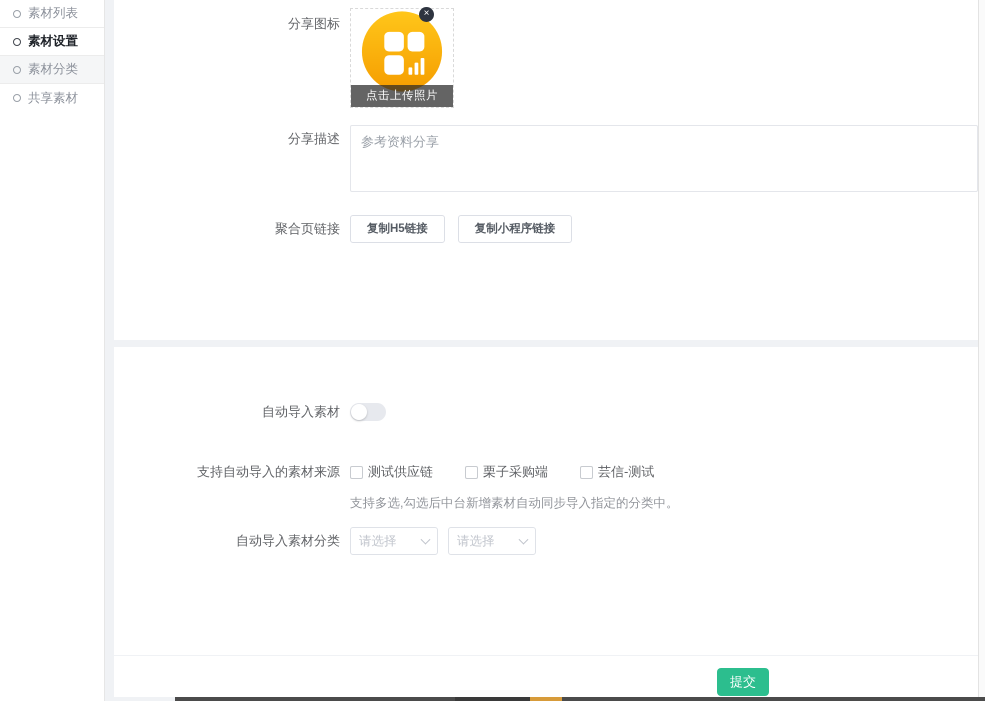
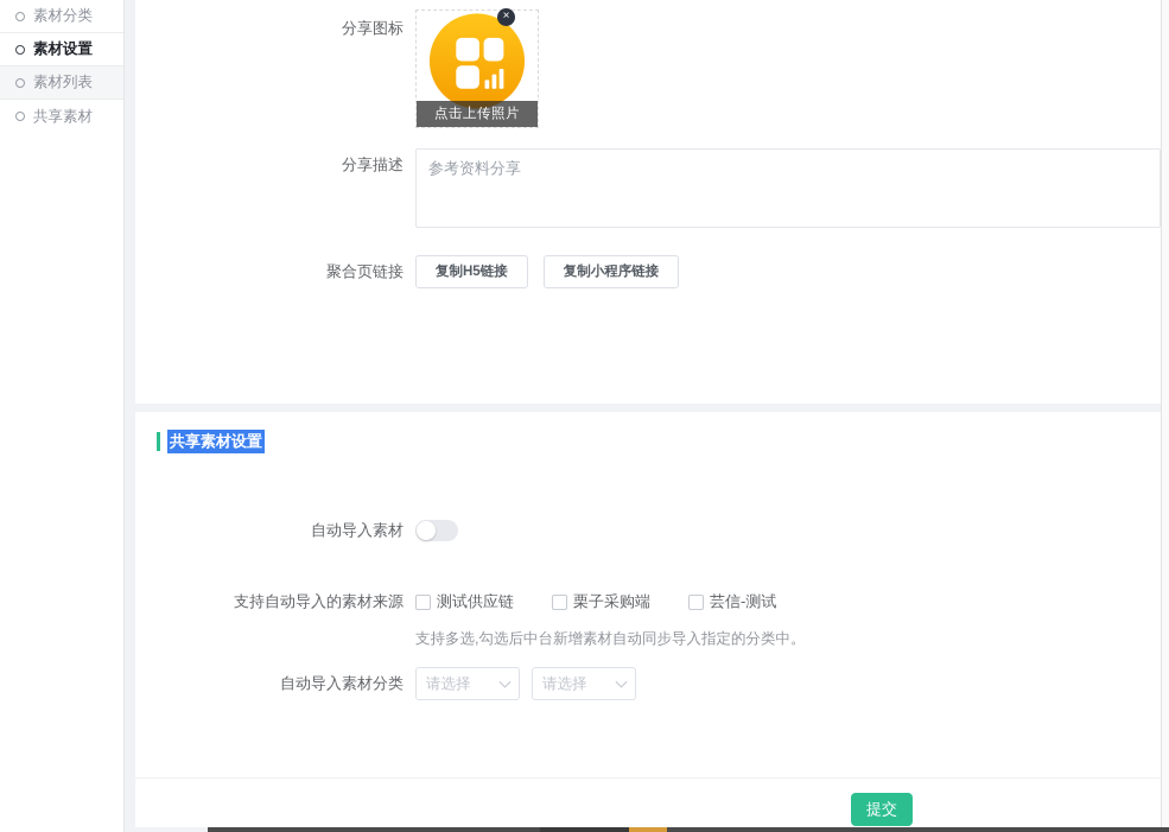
- 素材列表
+ 素材分类
  素材设置
- 素材分类
+ 素材列表
  共享素材
  分享图标
  ×
  点击上传照片
  分享描述
  参考资料分享
  聚合页链接
  复制H5链接
  复制小程序链接
+ 共享素材设置
  自动导入素材
  支持自动导入的素材来源
  测试供应链
  栗子采购端
  芸信-测试
  支持多选,勾选后中台新增素材自动同步导入指定的分类中。
  自动导入素材分类
  请选择
  请选择
  提交
